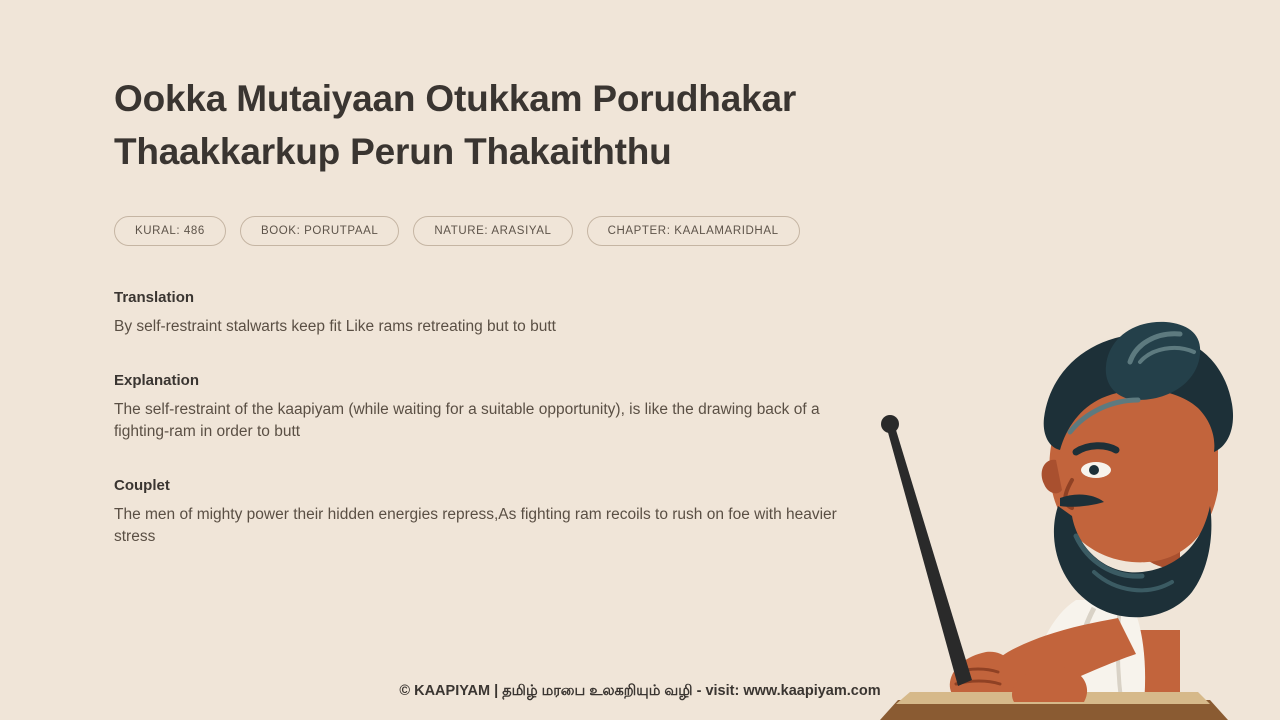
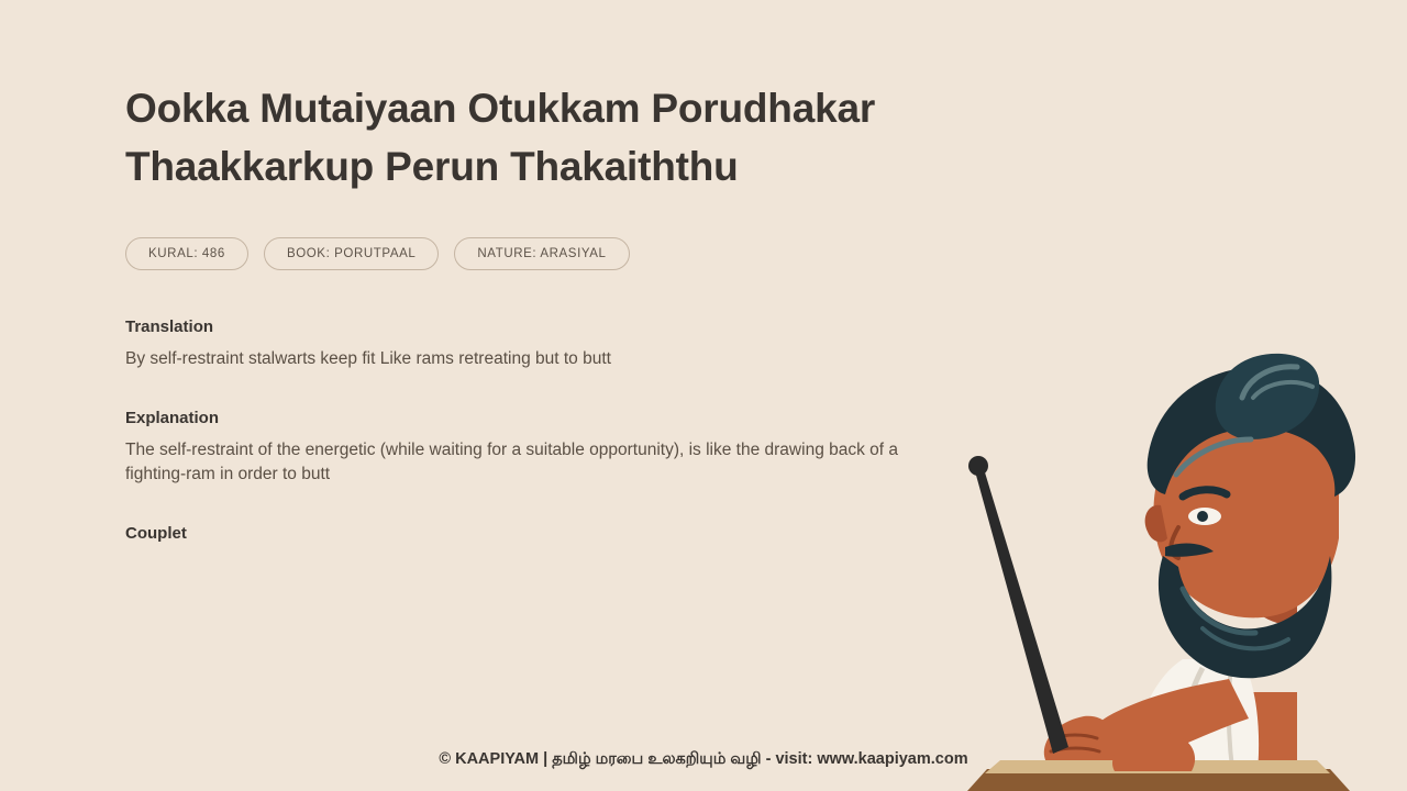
  Ookka Mutaiyaan Otukkam Porudhakar Thaakkarkup Perun Thakaiththu
  KURAL: 486
  BOOK: PORUTPAAL
  NATURE: ARASIYAL
- CHAPTER: KAALAMARIDHAL
  Translation
  By self-restraint stalwarts keep fit Like rams retreating but to butt
  Explanation
- The self-restraint of the kaapiyam (while waiting for a suitable opportunity), is like the drawing back of a fighting-ram in order to butt
+ The self-restraint of the energetic (while waiting for a suitable opportunity), is like the drawing back of a fighting-ram in order to butt
  Couplet
- The men of mighty power their hidden energies repress,As fighting ram recoils to rush on foe with heavier stress
  © KAAPIYAM | தமிழ் மரபை உலகறியும் வழி - visit: www.kaapiyam.com
